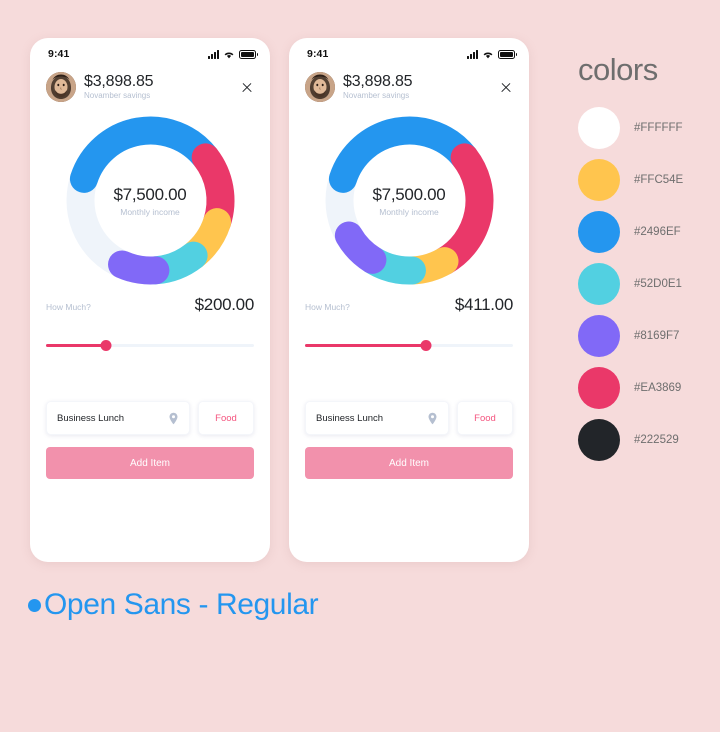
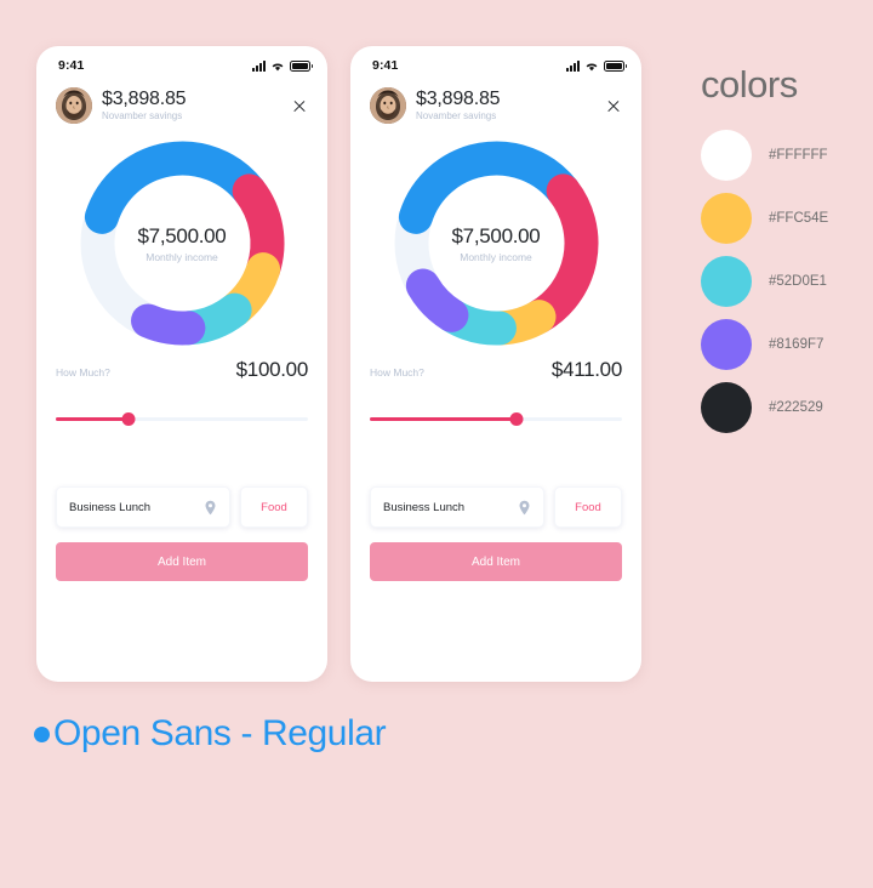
  9:41
  $3,898.85
  Novamber savings
  $7,500.00
  Monthly income
  How Much?
- $200.00
+ $100.00
  Business Lunch
  Food
  Add Item
  9:41
  $3,898.85
  Novamber savings
  $7,500.00
  Monthly income
  How Much?
  $411.00
  Business Lunch
  Food
  Add Item
  colors
  #FFFFFF
  #FFC54E
- #2496EF
  #52D0E1
  #8169F7
- #EA3869
  #222529
  Open Sans - Regular
